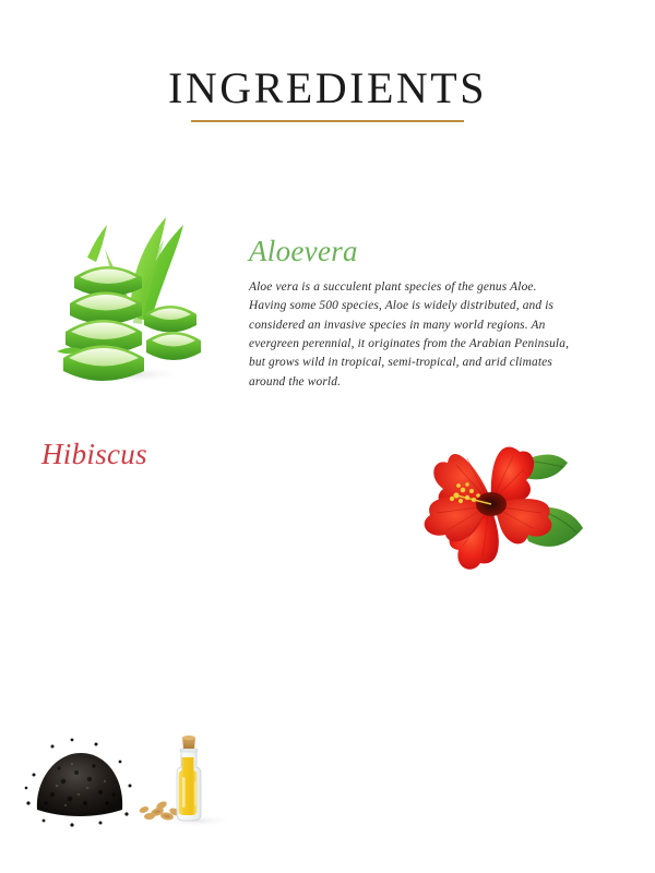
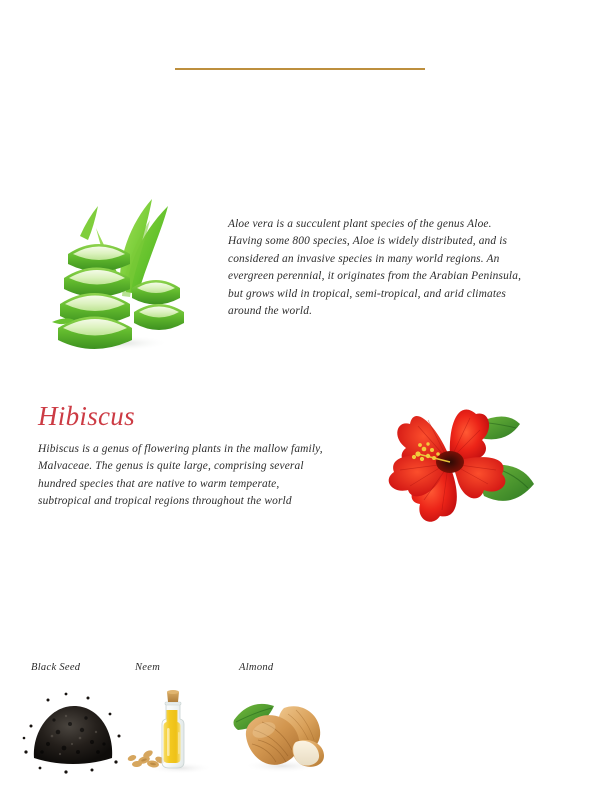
- INGREDIENTS
- Aloevera
- Aloe vera is a succulent plant species of the genus Aloe. Having some 500 species, Aloe is widely distributed, and is considered an invasive species in many world regions. An evergreen perennial, it originates from the Arabian Peninsula, but grows wild in tropical, semi-tropical, and arid climates around the world.
+ Aloe vera is a succulent plant species of the genus Aloe. Having some 800 species, Aloe is widely distributed, and is considered an invasive species in many world regions. An evergreen perennial, it originates from the Arabian Peninsula, but grows wild in tropical, semi-tropical, and arid climates around the world.
  Hibiscus
+ Hibiscus is a genus of flowering plants in the mallow family, Malvaceae. The genus is quite large, comprising several hundred species that are native to warm temperate, subtropical and tropical regions throughout the world
+ Black Seed
+ Neem
+ Almond
